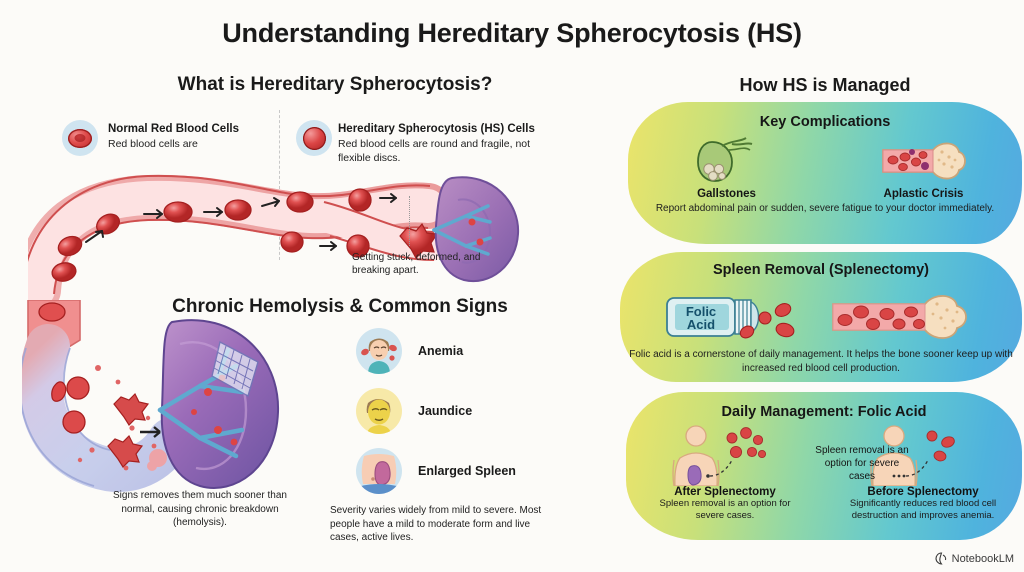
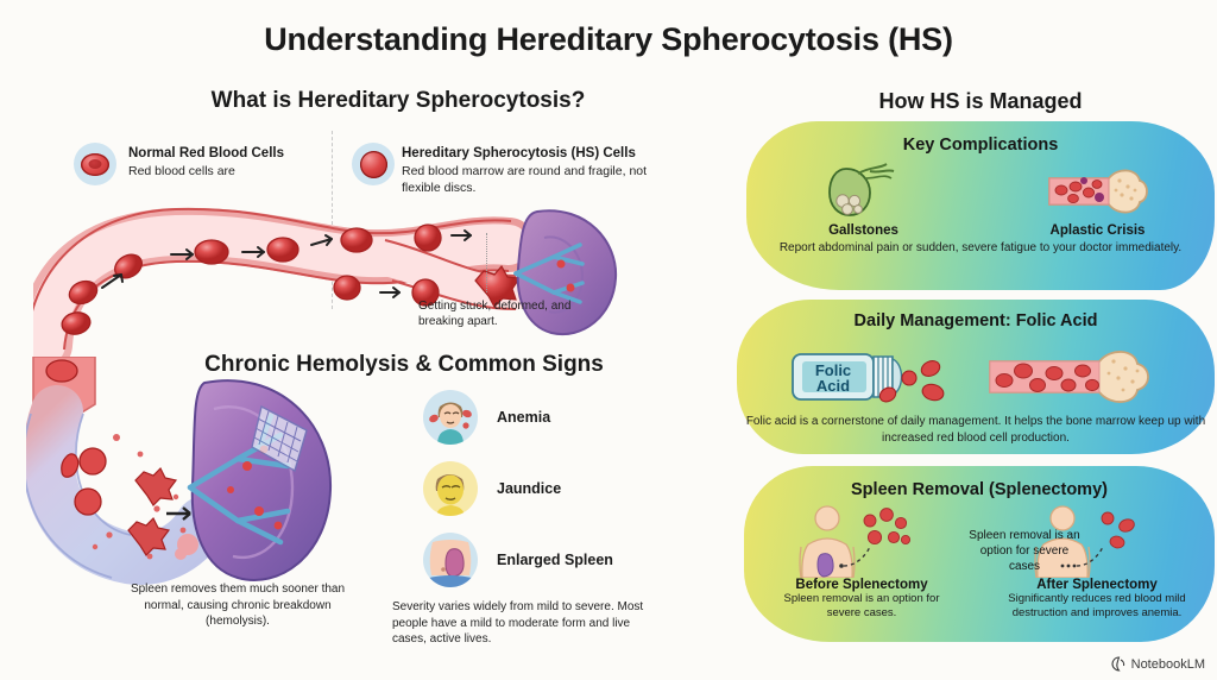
  Understanding Hereditary Spherocytosis (HS)
  What is Hereditary Spherocytosis?
  Normal Red Blood Cells
  Red blood cells are
  Hereditary Spherocytosis (HS) Cells
- Red blood cells are round and fragile, not flexible discs.
+ Red blood marrow are round and fragile, not flexible discs.
  Getting stuck, deformed, and breaking apart.
  Chronic Hemolysis & Common Signs
- Signs removes them much sooner than normal, causing chronic breakdown (hemolysis).
+ Spleen removes them much sooner than normal, causing chronic breakdown (hemolysis).
  Anemia
  Jaundice
  Enlarged Spleen
  Severity varies widely from mild to severe. Most people have a mild to moderate form and live cases, active lives.
  How HS is Managed
  Key Complications
  Gallstones
  Aplastic Crisis
  Report abdominal pain or sudden, severe fatigue to your doctor immediately.
- Spleen Removal (Splenectomy)
+ Daily Management: Folic Acid
  Folic
  Acid
- Folic acid is a cornerstone of daily management. It helps the bone sooner keep up with increased red blood cell production.
+ Folic acid is a cornerstone of daily management. It helps the bone marrow keep up with increased red blood cell production.
- Daily Management: Folic Acid
+ Spleen Removal (Splenectomy)
- After Splenectomy
+ Before Splenectomy
  Spleen removal is an option for severe cases.
- Before Splenectomy
+ After Splenectomy
- Significantly reduces red blood cell destruction and improves anemia.
+ Significantly reduces red blood mild destruction and improves anemia.
  Spleen removal is an option for severe cases
  NotebookLM
